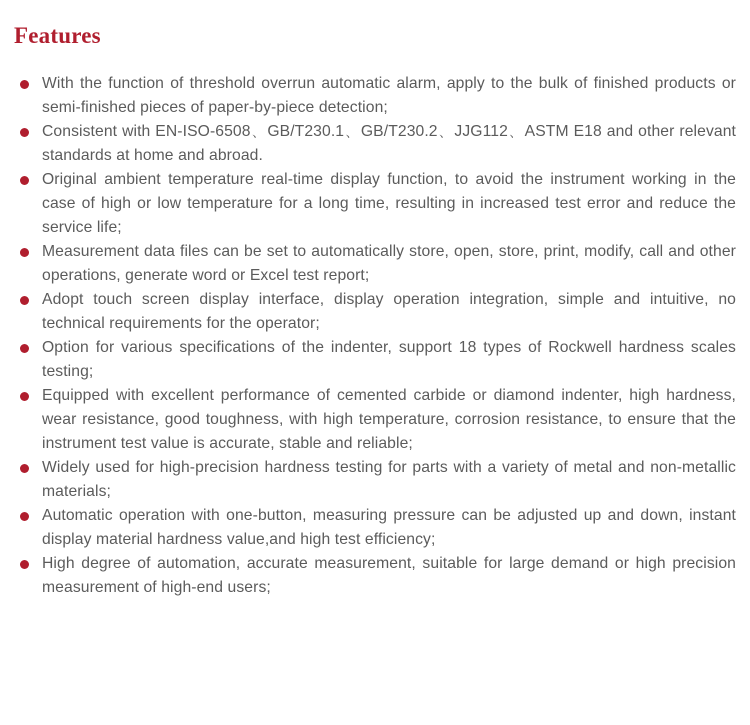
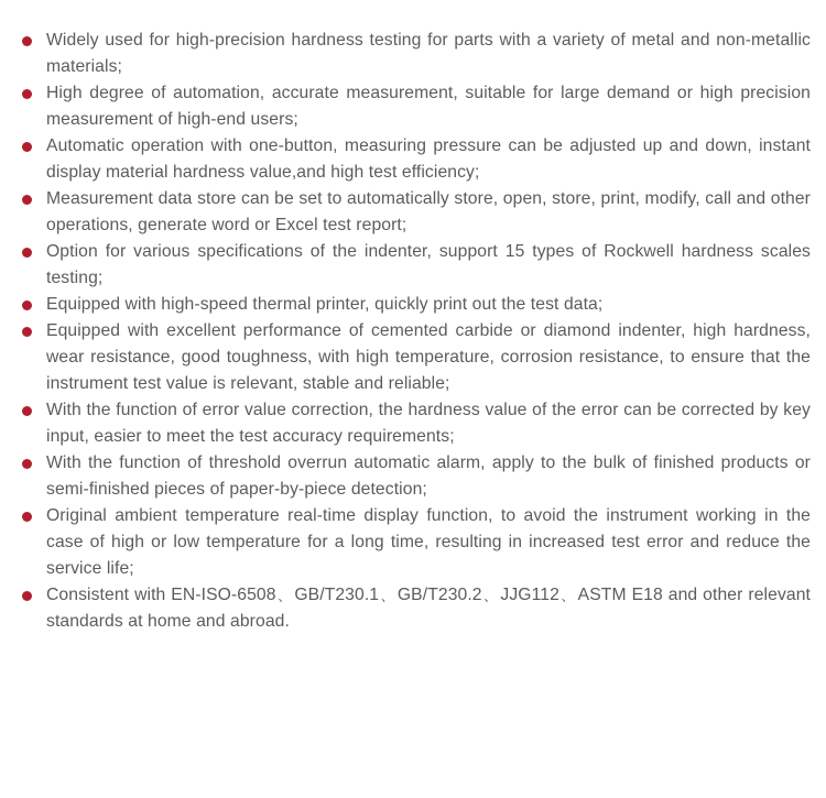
- Features
- With the function of threshold overrun automatic alarm, apply to the bulk of finished products or semi-finished pieces of paper-by-piece detection;
+ Widely used for high-precision hardness testing for parts with a variety of metal and non-metallic materials;
- Consistent with EN-ISO-6508、GB/T230.1、GB/T230.2、JJG112、ASTM E18 and other relevant standards at home and abroad.
+ High degree of automation, accurate measurement, suitable for large demand or high precision measurement of high-end users;
- Original ambient temperature real-time display function, to avoid the instrument working in the case of high or low temperature for a long time, resulting in increased test error and reduce the service life;
+ Automatic operation with one-button, measuring pressure can be adjusted up and down, instant display material hardness value,and high test efficiency;
- Measurement data files can be set to automatically store, open, store, print, modify, call and other operations, generate word or Excel test report;
+ Measurement data store can be set to automatically store, open, store, print, modify, call and other operations, generate word or Excel test report;
- Adopt touch screen display interface, display operation integration, simple and intuitive, no technical requirements for the operator;
- Option for various specifications of the indenter, support 18 types of Rockwell hardness scales testing;
+ Option for various specifications of the indenter, support 15 types of Rockwell hardness scales testing;
+ Equipped with high-speed thermal printer, quickly print out the test data;
- Equipped with excellent performance of cemented carbide or diamond indenter, high hardness, wear resistance, good toughness, with high temperature, corrosion resistance, to ensure that the instrument test value is accurate, stable and reliable;
+ Equipped with excellent performance of cemented carbide or diamond indenter, high hardness, wear resistance, good toughness, with high temperature, corrosion resistance, to ensure that the instrument test value is relevant, stable and reliable;
+ With the function of error value correction, the hardness value of the error can be corrected by key input, easier to meet the test accuracy requirements;
- Widely used for high-precision hardness testing for parts with a variety of metal and non-metallic materials;
+ With the function of threshold overrun automatic alarm, apply to the bulk of finished products or semi-finished pieces of paper-by-piece detection;
- Automatic operation with one-button, measuring pressure can be adjusted up and down, instant display material hardness value,and high test efficiency;
+ Original ambient temperature real-time display function, to avoid the instrument working in the case of high or low temperature for a long time, resulting in increased test error and reduce the service life;
- High degree of automation, accurate measurement, suitable for large demand or high precision measurement of high-end users;
+ Consistent with EN-ISO-6508、GB/T230.1、GB/T230.2、JJG112、ASTM E18 and other relevant standards at home and abroad.
